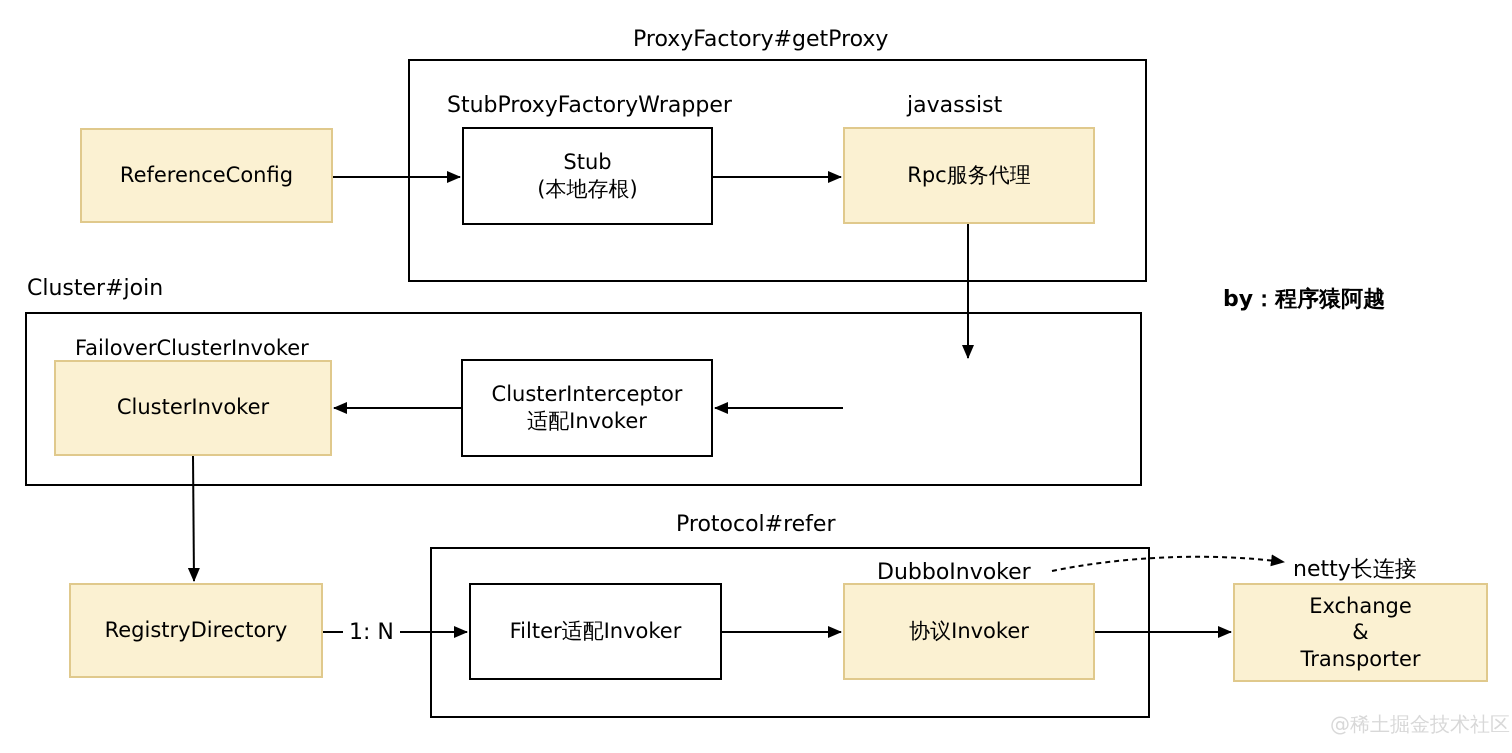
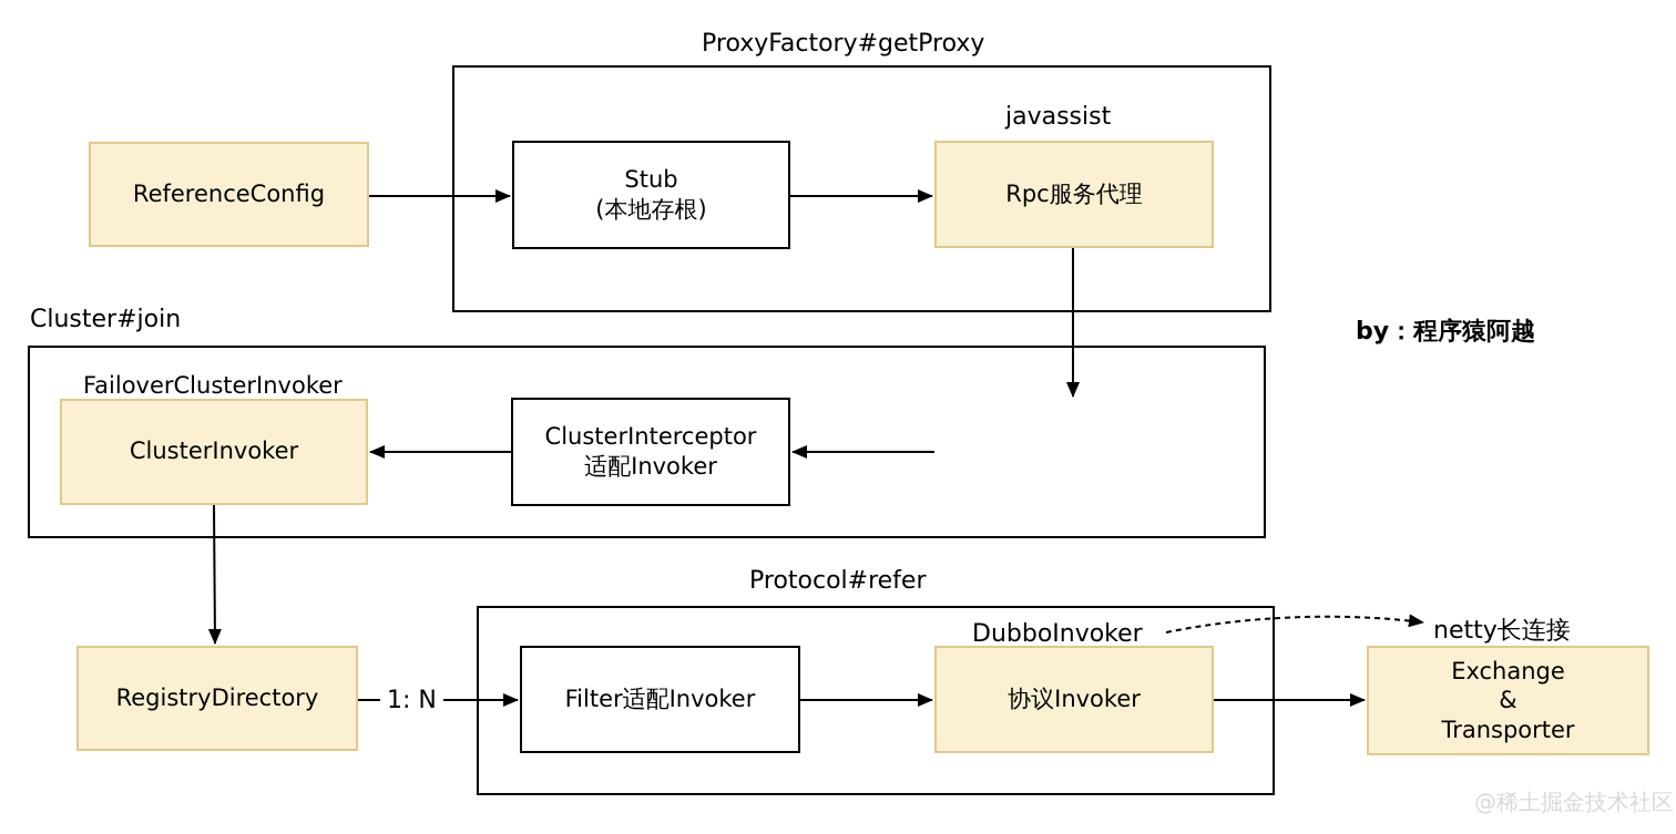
  ProxyFactory#getProxy
  Cluster#join
  Protocol#refer
- StubProxyFactoryWrapper
  javassist
  FailoverClusterInvoker
  DubboInvoker
  netty长连接
  1: N
  by：程序猿阿越
  @稀土掘金技术社区
  ReferenceConfig
  Stub
  (本地存根)
  Rpc服务代理
  ClusterInvoker
  ClusterInterceptor
  适配Invoker
  RegistryDirectory
  Filter适配Invoker
  协议Invoker
  Exchange
  &
  Transporter
